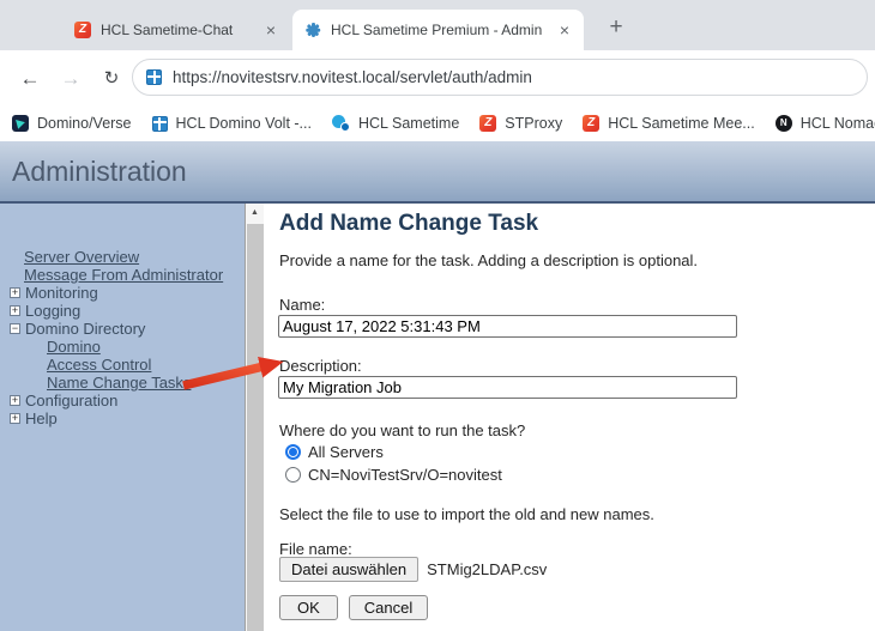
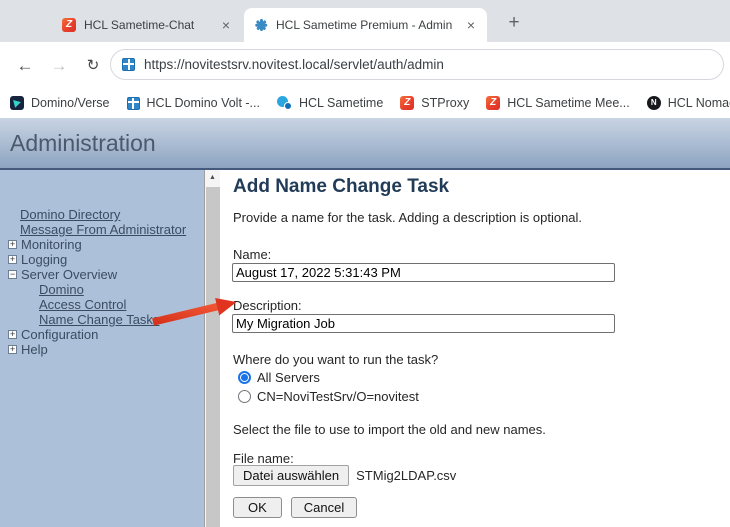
  Z
  HCL Sametime-Chat
  ×
  HCL Sametime Premium - Admin
  ×
  +
  ←
  →
  ↻
  https://novitestsrv.novitest.local/servlet/auth/admin
  Domino/Verse
  HCL Domino Volt -...
  HCL Sametime
  Z
  STProxy
  Z
  HCL Sametime Mee...
  N
  HCL Noma
  Administration
- Server Overview
+ Domino Directory
  Message From Administrator
  +
  Monitoring
  +
  Logging
  −
- Domino Directory
+ Server Overview
  Domino
  Access Control
  Name Change Task
  +
  Configuration
  +
  Help
  Add Name Change Task
  Provide a name for the task. Adding a description is optional.
  Name:
  August 17, 2022 5:31:43 PM
  Description:
  My Migration Job
  Where do you want to run the task?
  All Servers
  CN=NoviTestSrv/O=novitest
  Select the file to use to import the old and new names.
  File name:
  Datei auswählen
  STMig2LDAP.csv
  OK
  Cancel
